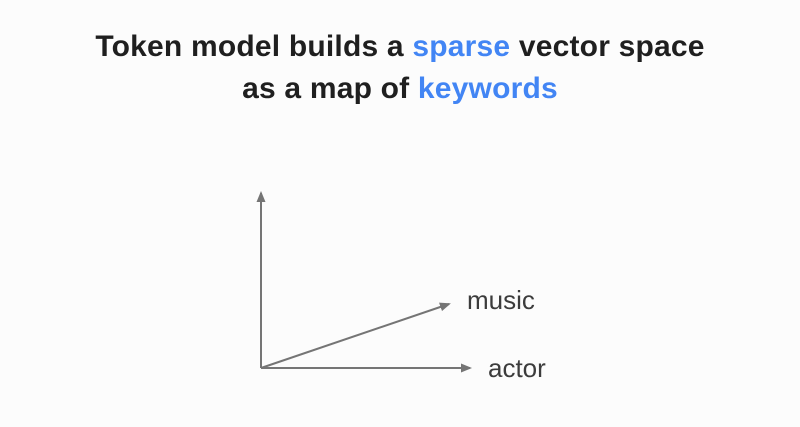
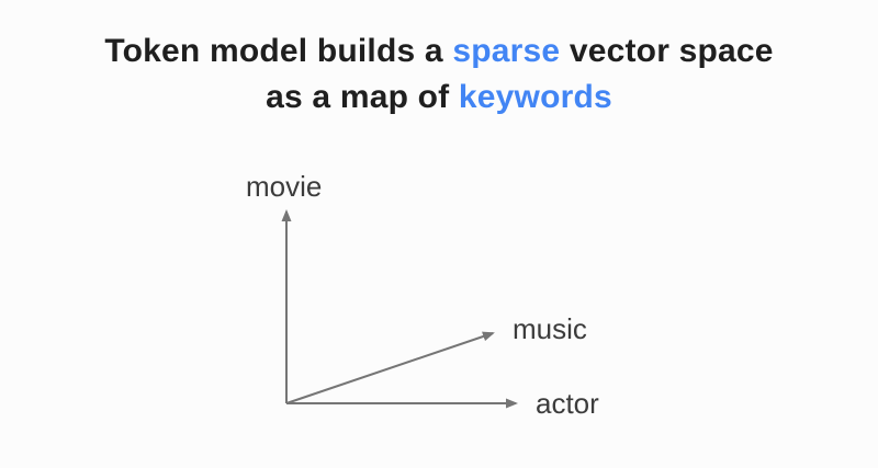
  Token model builds a sparse vector space
  as a map of keywords
+ movie
  music
  actor
